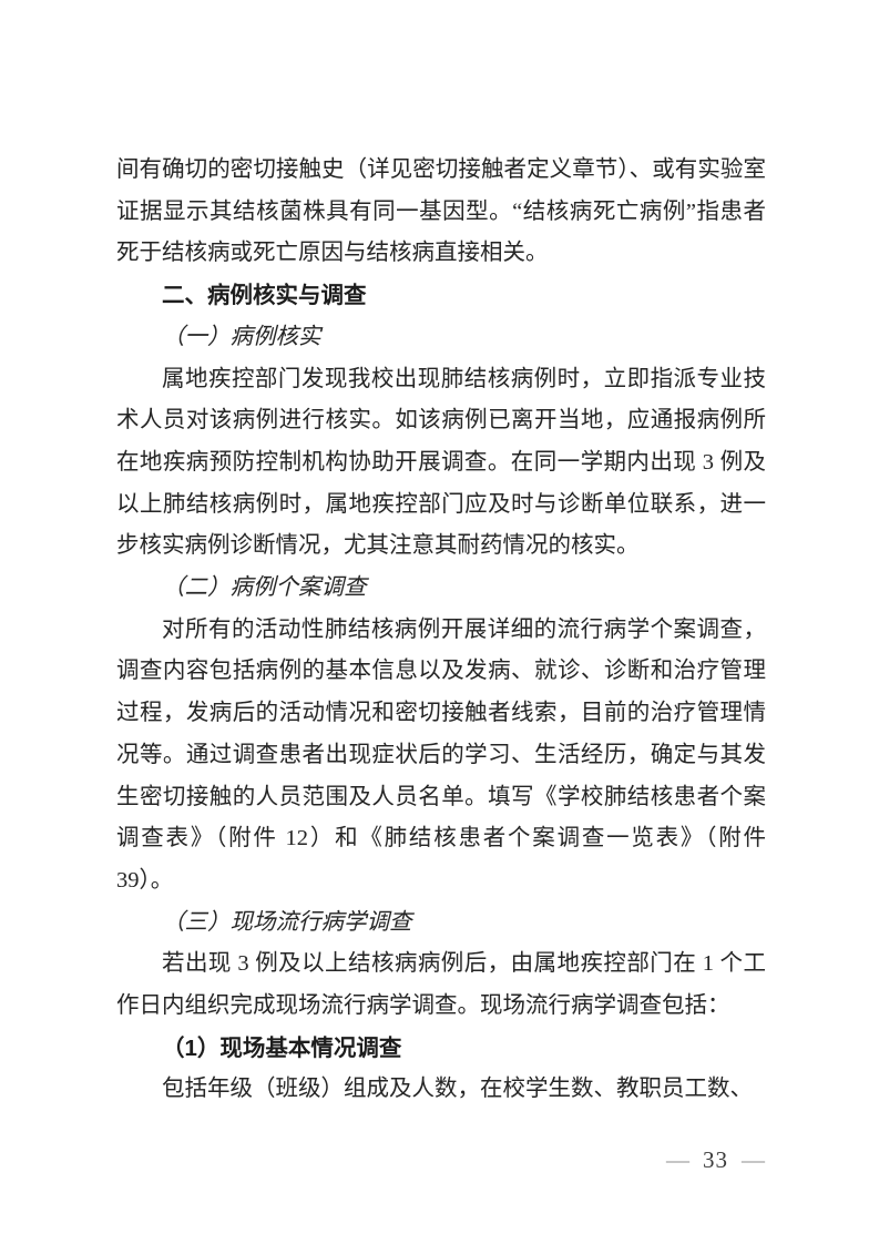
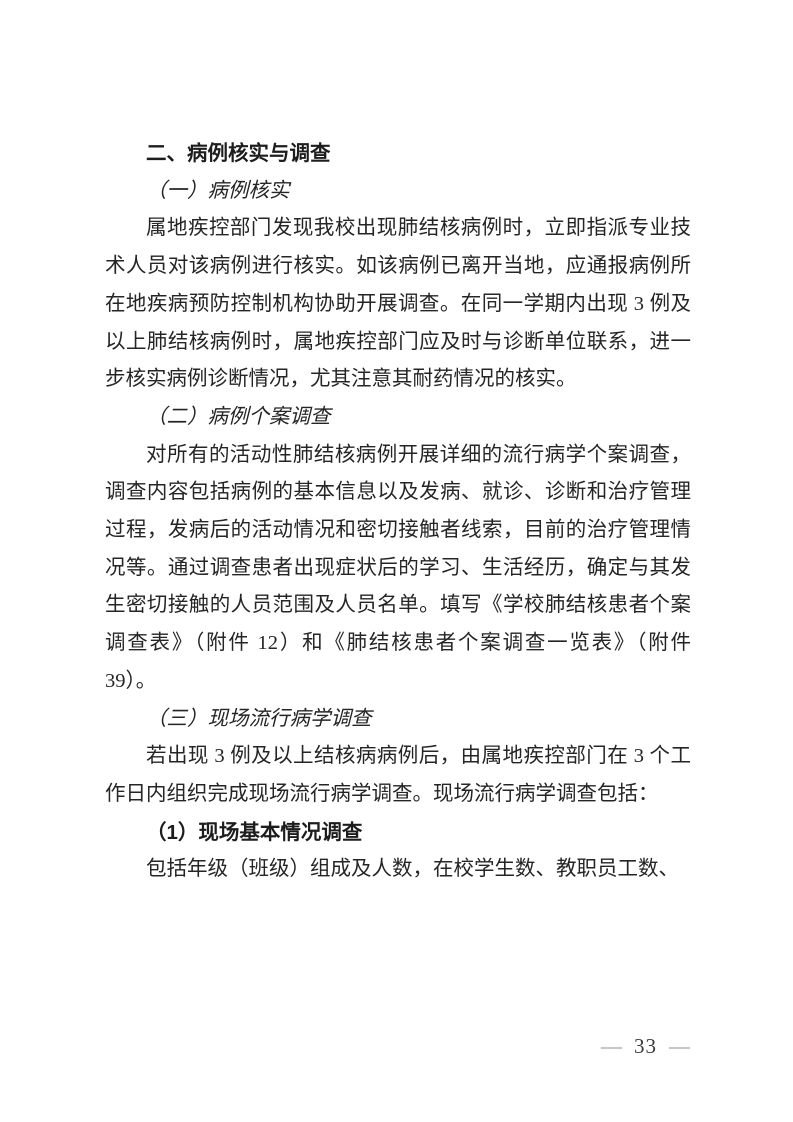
- 间有确切的密切接触史（详见密切接触者定义章节）、或有实验室证据显示其结核菌株具有同一基因型。“结核病死亡病例”指患者死于结核病或死亡原因与结核病直接相关。
  二、病例核实与调查
  （一）病例核实
  属地疾控部门发现我校出现肺结核病例时，立即指派专业技术人员对该病例进行核实。如该病例已离开当地，应通报病例所在地疾病预防控制机构协助开展调查。在同一学期内出现 3 例及以上肺结核病例时，属地疾控部门应及时与诊断单位联系，进一步核实病例诊断情况，尤其注意其耐药情况的核实。
  （二）病例个案调查
  对所有的活动性肺结核病例开展详细的流行病学个案调查，调查内容包括病例的基本信息以及发病、就诊、诊断和治疗管理过程，发病后的活动情况和密切接触者线索，目前的治疗管理情况等。通过调查患者出现症状后的学习、生活经历，确定与其发生密切接触的人员范围及人员名单。填写《学校肺结核患者个案调查表》（附件 12）和《肺结核患者个案调查一览表》（附件 39）。
  （三）现场流行病学调查
- 若出现 3 例及以上结核病病例后，由属地疾控部门在 1 个工作日内组织完成现场流行病学调查。现场流行病学调查包括：
+ 若出现 3 例及以上结核病病例后，由属地疾控部门在 3 个工作日内组织完成现场流行病学调查。现场流行病学调查包括：
  （1）现场基本情况调查
  包括年级（班级）组成及人数，在校学生数、教职员工数、
  —
  33
  —
